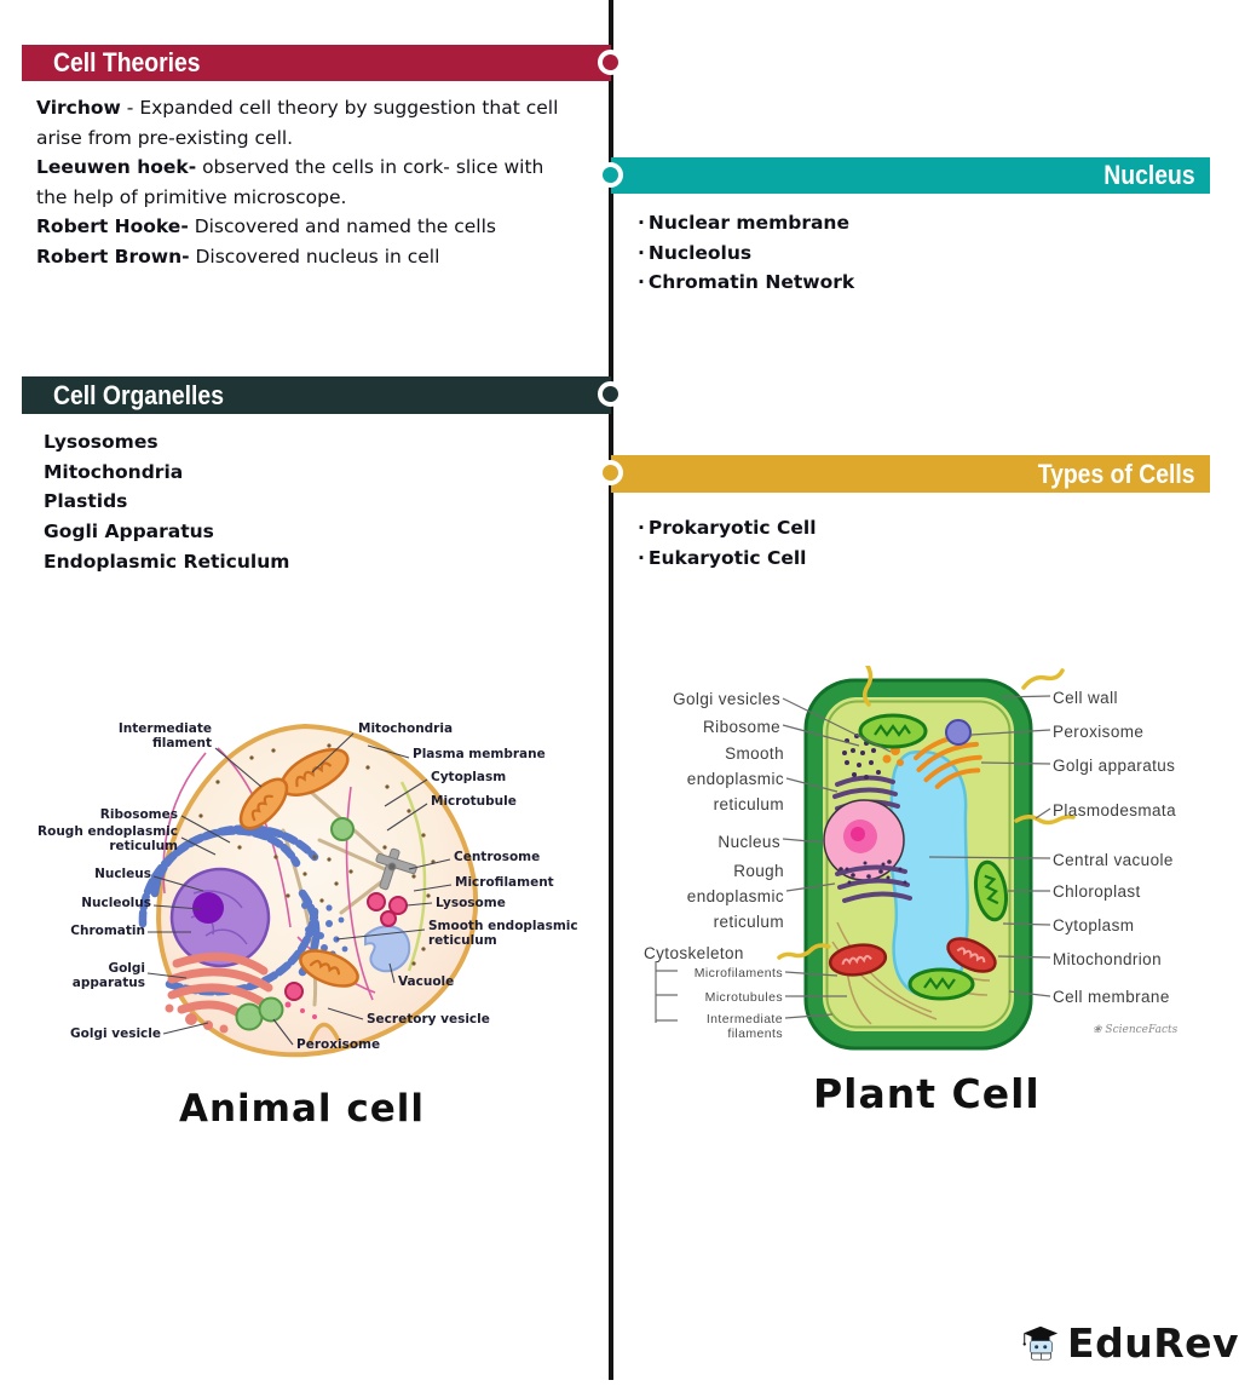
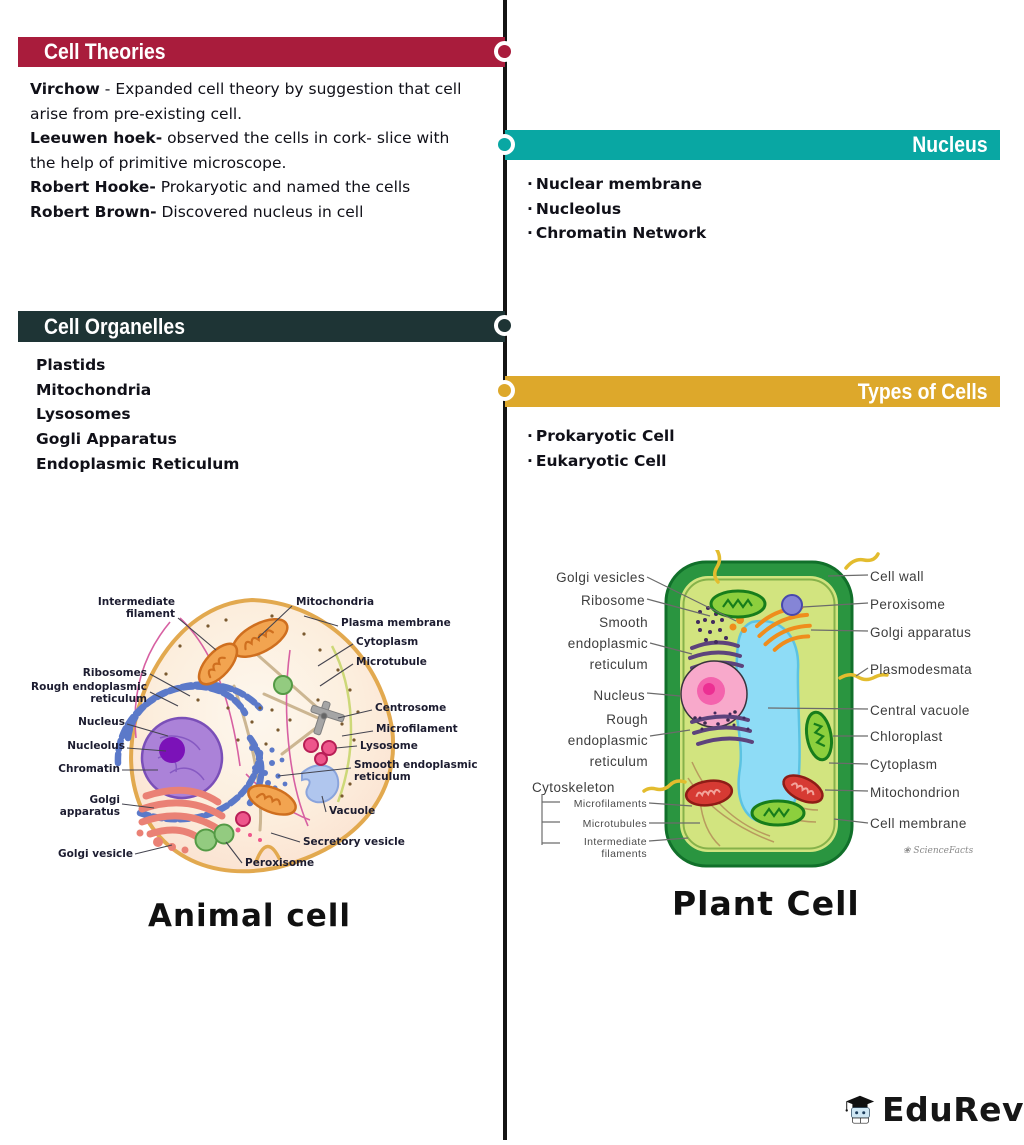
  Cell Theories
  Virchow - Expanded cell theory by suggestion that cell arise from pre-existing cell.
  Leeuwen hoek- observed the cells in cork- slice with the help of primitive microscope.
- Robert Hooke- Discovered and named the cells
+ Robert Hooke- Prokaryotic and named the cells
  Robert Brown- Discovered nucleus in cell
  Nucleus
  ·
  Nuclear membrane
  ·
  Nucleolus
  ·
  Chromatin Network
  Cell Organelles
- Lysosomes
+ Plastids
  Mitochondria
- Plastids
+ Lysosomes
  Gogli Apparatus
  Endoplasmic Reticulum
  Types of Cells
  ·
  Prokaryotic Cell
  ·
  Eukaryotic Cell
  Intermediate
  filament
  Ribosomes
  Rough endoplasmic
  reticulum
  Nucleus
  Nucleolus
  Chromatin
  Golgi
  apparatus
  Golgi vesicle
  Mitochondria
  Plasma membrane
  Cytoplasm
  Microtubule
  Centrosome
  Microfilament
  Lysosome
  Smooth endoplasmic
  reticulum
  Vacuole
  Secretory vesicle
  Peroxisome
  Animal cell
  Golgi vesicles
  Ribosome
  Smooth
  endoplasmic
  reticulum
  Nucleus
  Rough
  endoplasmic
  reticulum
  Cytoskeleton
  Microfilaments
  Microtubules
  Intermediate
  filaments
  Cell wall
  Peroxisome
  Golgi apparatus
  Plasmodesmata
  Central vacuole
  Chloroplast
  Cytoplasm
  Mitochondrion
  Cell membrane
  ❀ ScienceFacts
  Plant Cell
  EduRev
